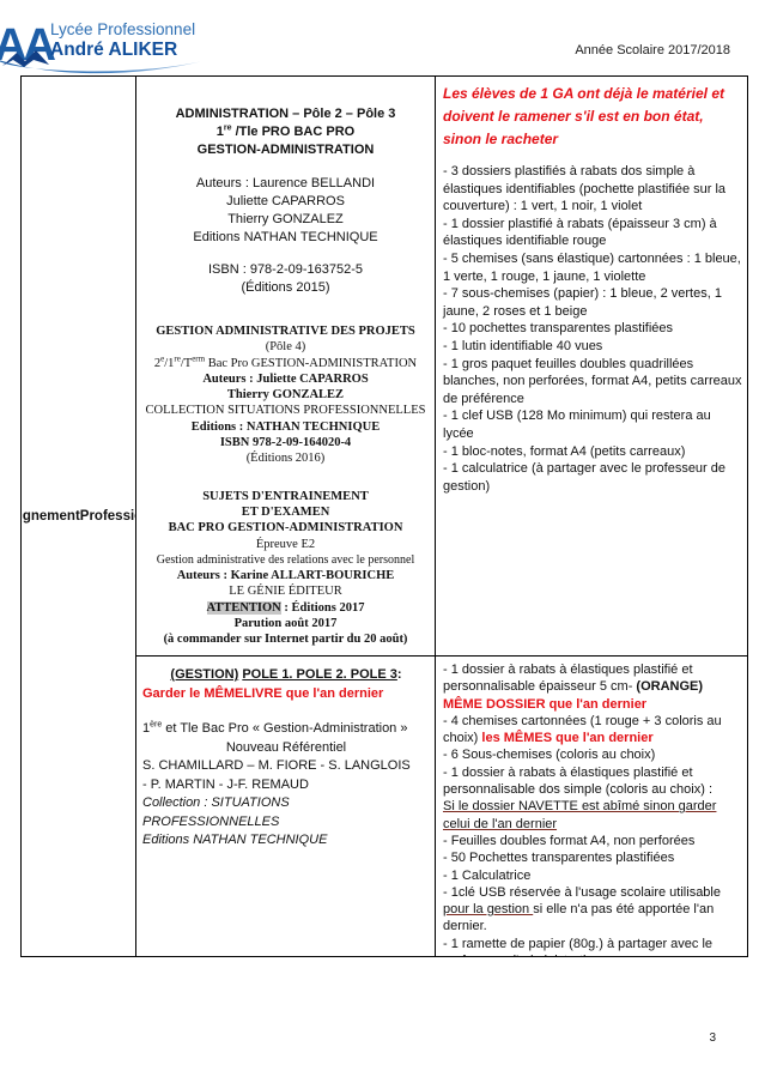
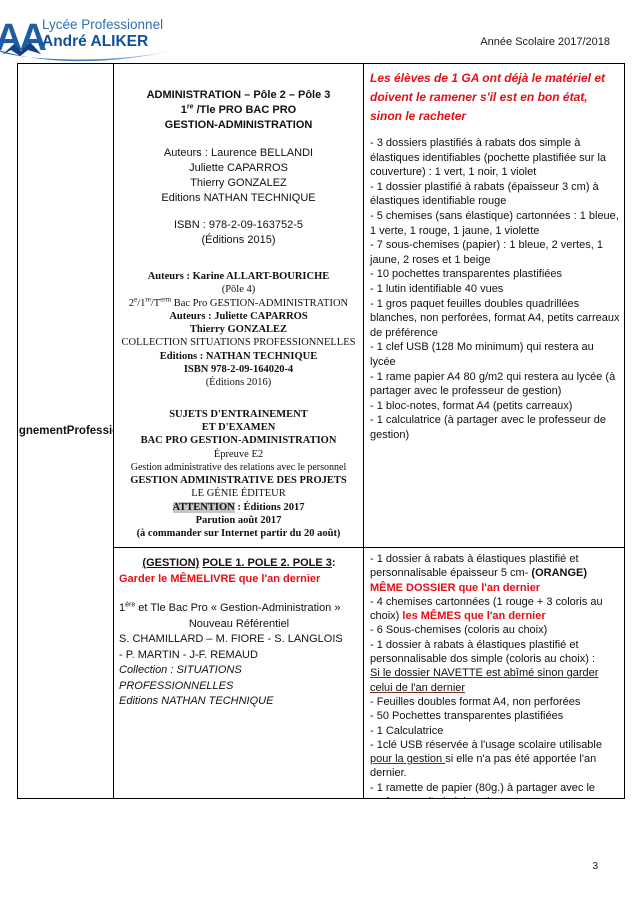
  AA
  Lycée Professionnel
  André ALIKER
  Année Scolaire 2017/2018
  ADMINISTRATION – Pôle 2 – Pôle 3
  1 /Tle PRO BAC PRO
  GESTION-ADMINISTRATION
  Auteurs : Laurence BELLANDI
  Juliette CAPARROS
  Thierry GONZALEZ
  Editions NATHAN TECHNIQUE
  ISBN : 978-2-09-163752-5
  (Éditions 2015)
- GESTION ADMINISTRATIVE DES PROJETS
+ Auteurs : Karine ALLART-BOURICHE
  (Pôle 4)
  2e/1re/Term Bac Pro GESTION-ADMINISTRATION
  Auteurs : Juliette CAPARROS
  Thierry GONZALEZ
  COLLECTION SITUATIONS PROFESSIONNELLES
  Editions : NATHAN TECHNIQUE
  ISBN 978-2-09-164020-4
  (Éditions 2016)
  SUJETS D'ENTRAINEMENT
  ET D'EXAMEN
  BAC PRO GESTION-ADMINISTRATION
  Épreuve E2
  Gestion administrative des relations avec le personnel
- Auteurs : Karine ALLART-BOURICHE
+ GESTION ADMINISTRATIVE DES PROJETS
  LE GÉNIE ÉDITEUR
  ATTENTION : Éditions 2017
  Parution août 2017
  (à commander sur Internet partir du 20 août)
  Les élèves de 1 GA ont déjà le matériel et doivent le ramener s'il est en bon état, sinon le racheter
  - 3 dossiers plastifiés à rabats dos simple à élastiques identifiables (pochette plastifiée sur la couverture) : 1 vert, 1 noir, 1 violet
  - 1 dossier plastifié à rabats (épaisseur 3 cm) à élastiques identifiable rouge
  - 5 chemises (sans élastique) cartonnées : 1 bleue, 1 verte, 1 rouge, 1 jaune, 1 violette
  - 7 sous-chemises (papier) : 1 bleue, 2 vertes, 1 jaune, 2 roses et 1 beige
  - 10 pochettes transparentes plastifiées
  - 1 lutin identifiable 40 vues
  - 1 gros paquet feuilles doubles quadrillées blanches, non perforées, format A4, petits carreaux de préférence
  - 1 clef USB (128 Mo minimum) qui restera au lycée
+ - 1 rame papier A4 80 g/m2 qui restera au lycée (à partager avec le professeur de gestion)
  - 1 bloc-notes, format A4 (petits carreaux)
  - 1 calculatrice (à partager avec le professeur de gestion)
  (GESTION) POLE 1. POLE 2. POLE 3:
  Garder le MÊMELIVRE que l'an dernier
  1 et Tle Bac Pro « Gestion-Administration »
  Nouveau Référentiel
  S. CHAMILLARD – M. FIORE - S. LANGLOIS
  - P. MARTIN - J-F. REMAUD
  Collection : SITUATIONS
  PROFESSIONNELLES
  Editions NATHAN TECHNIQUE
  - 1 dossier à rabats à élastiques plastifié et personnalisable épaisseur 5 cm- (ORANGE)
  MÊME DOSSIER que l'an dernier
  - 4 chemises cartonnées (1 rouge + 3 coloris au choix) les MÊMES que l'an dernier
  - 6 Sous-chemises (coloris au choix)
  - 1 dossier à rabats à élastiques plastifié et personnalisable dos simple (coloris au choix) :
  Si le dossier NAVETTE est abîmé sinon garder celui de l'an dernier
  - Feuilles doubles format A4, non perforées
  - 50 Pochettes transparentes plastifiées
  - 1 Calculatrice
  - 1clé USB réservée à l'usage scolaire utilisable pour la gestion si elle n'a pas été apportée l'an dernier.
  3
